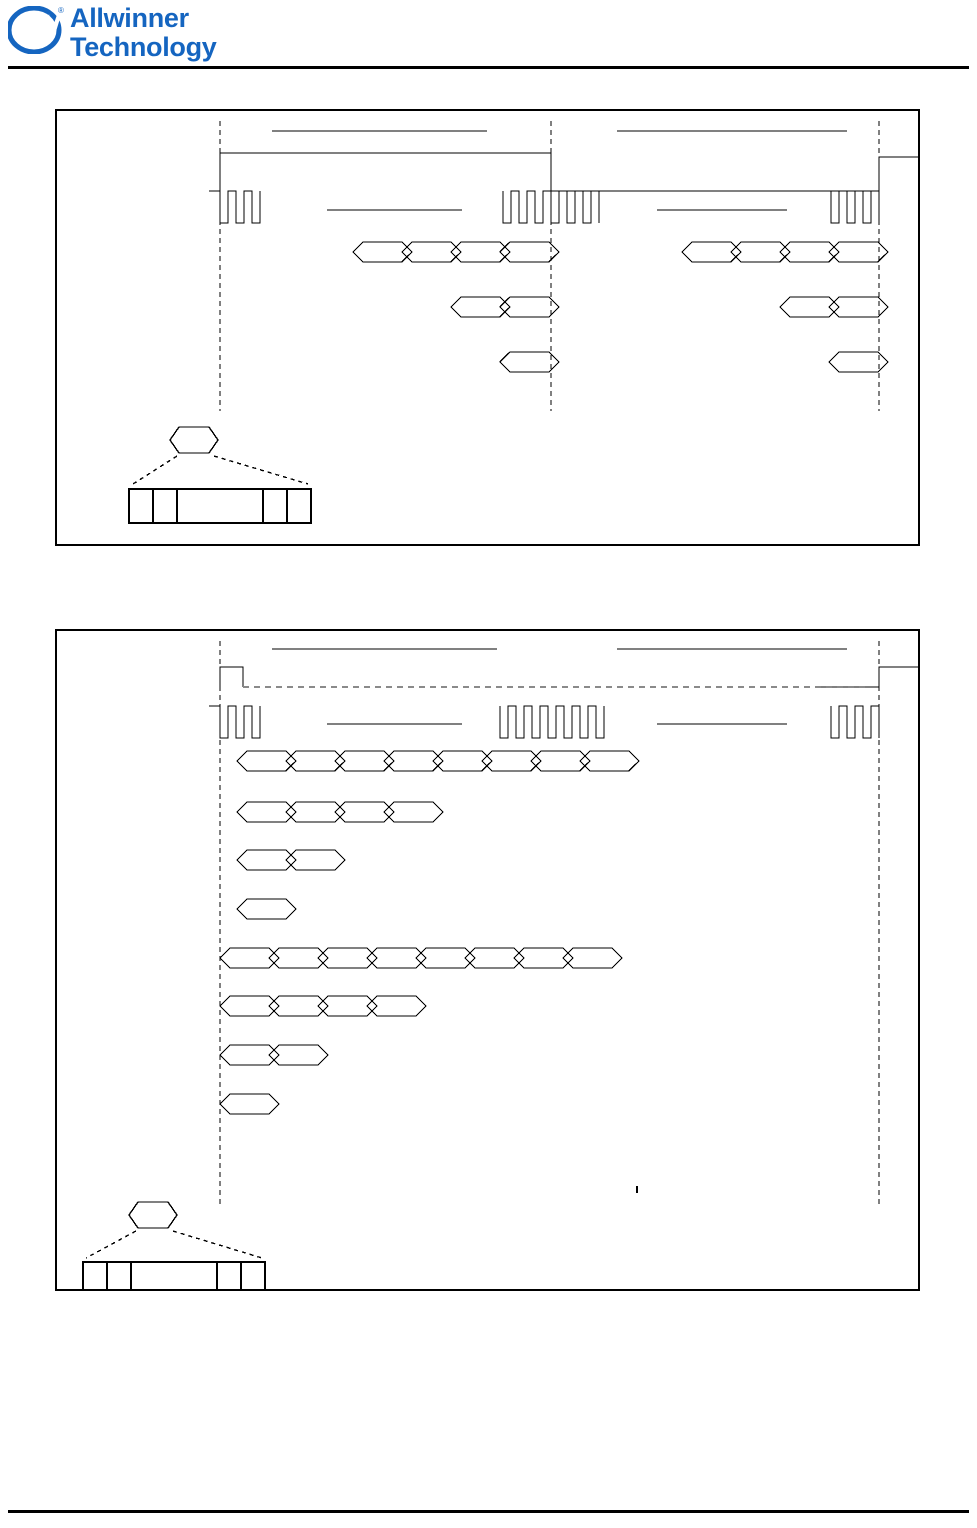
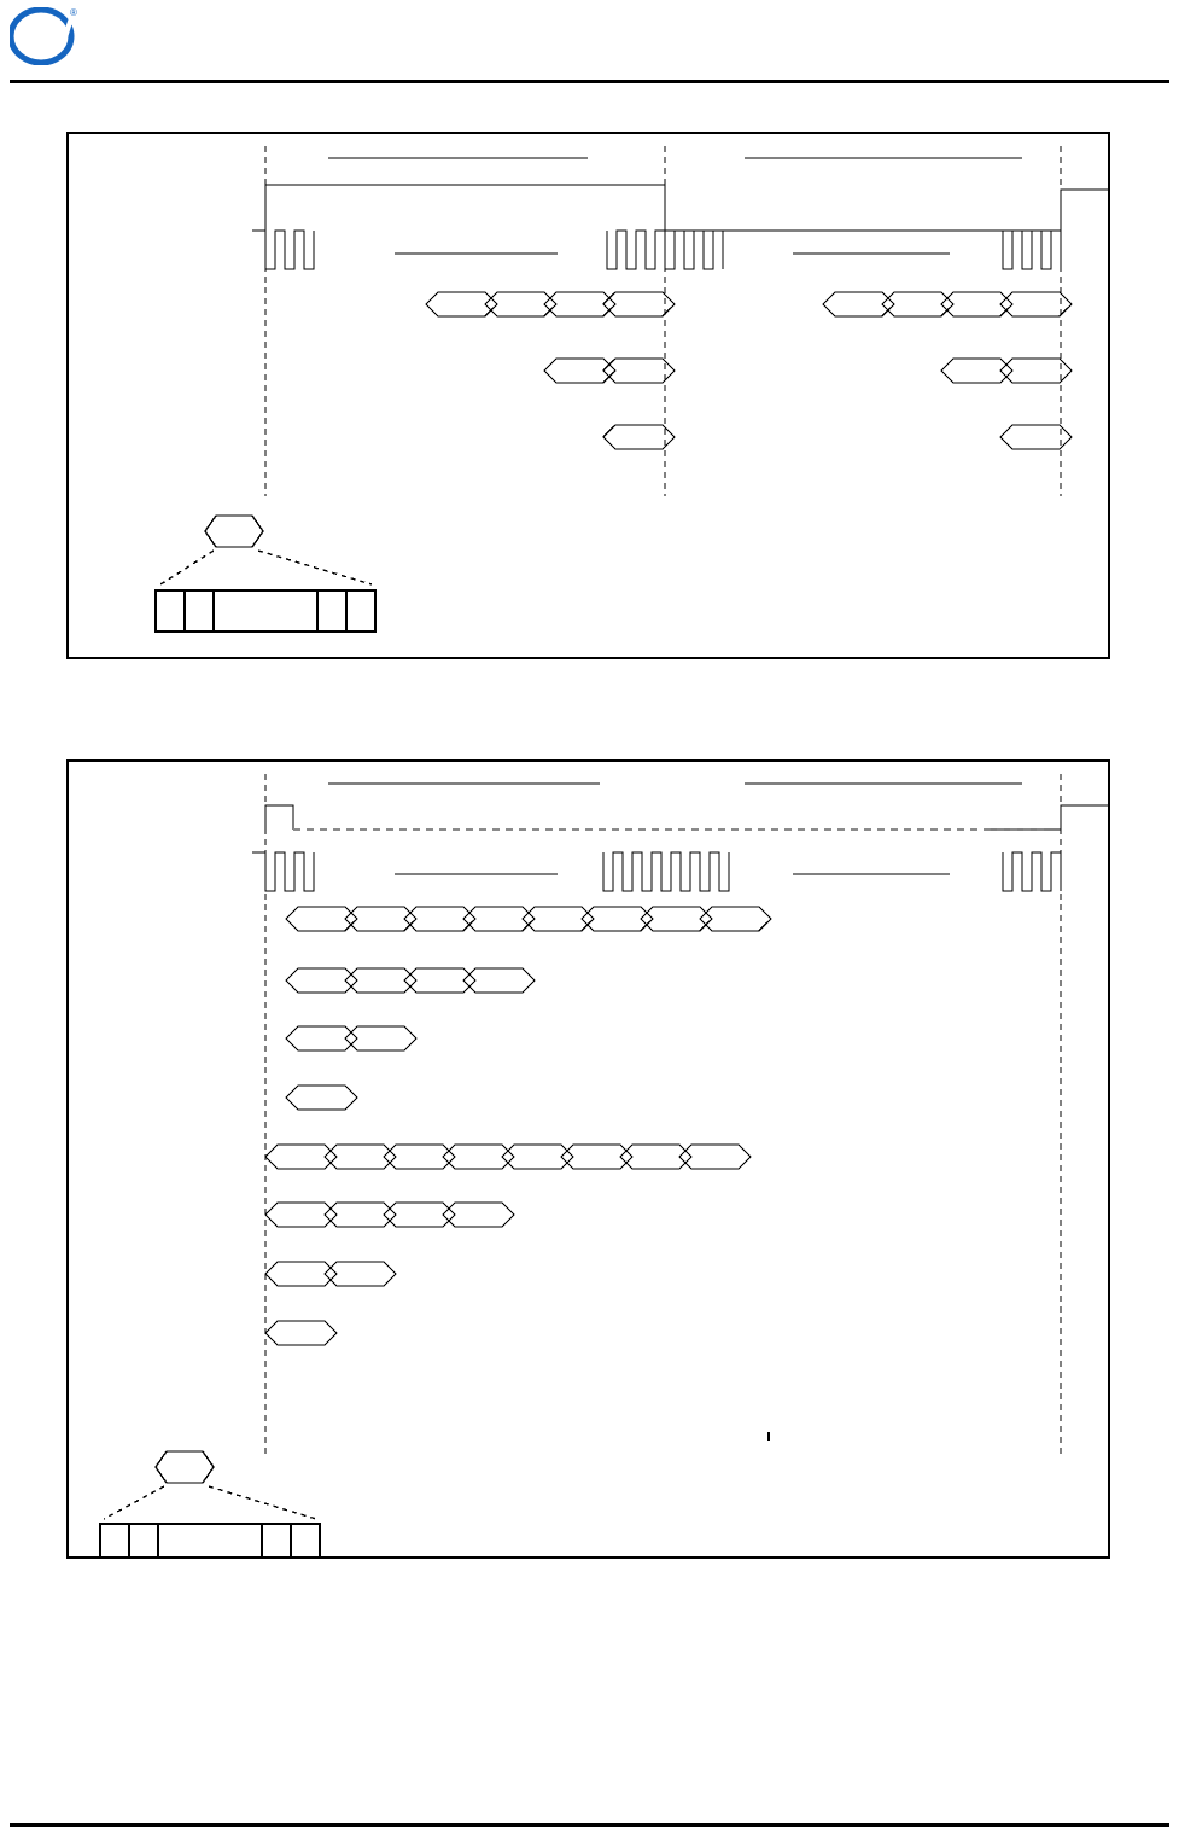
  ®
- Allwinner
- Technology
